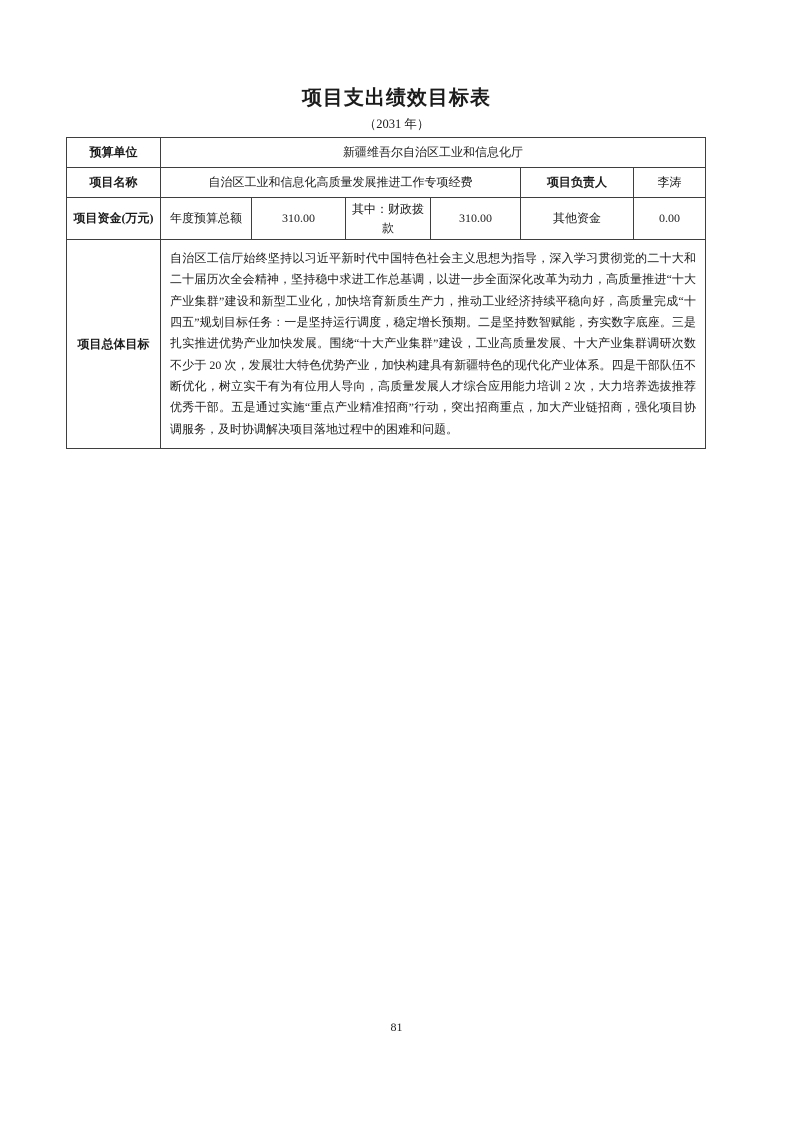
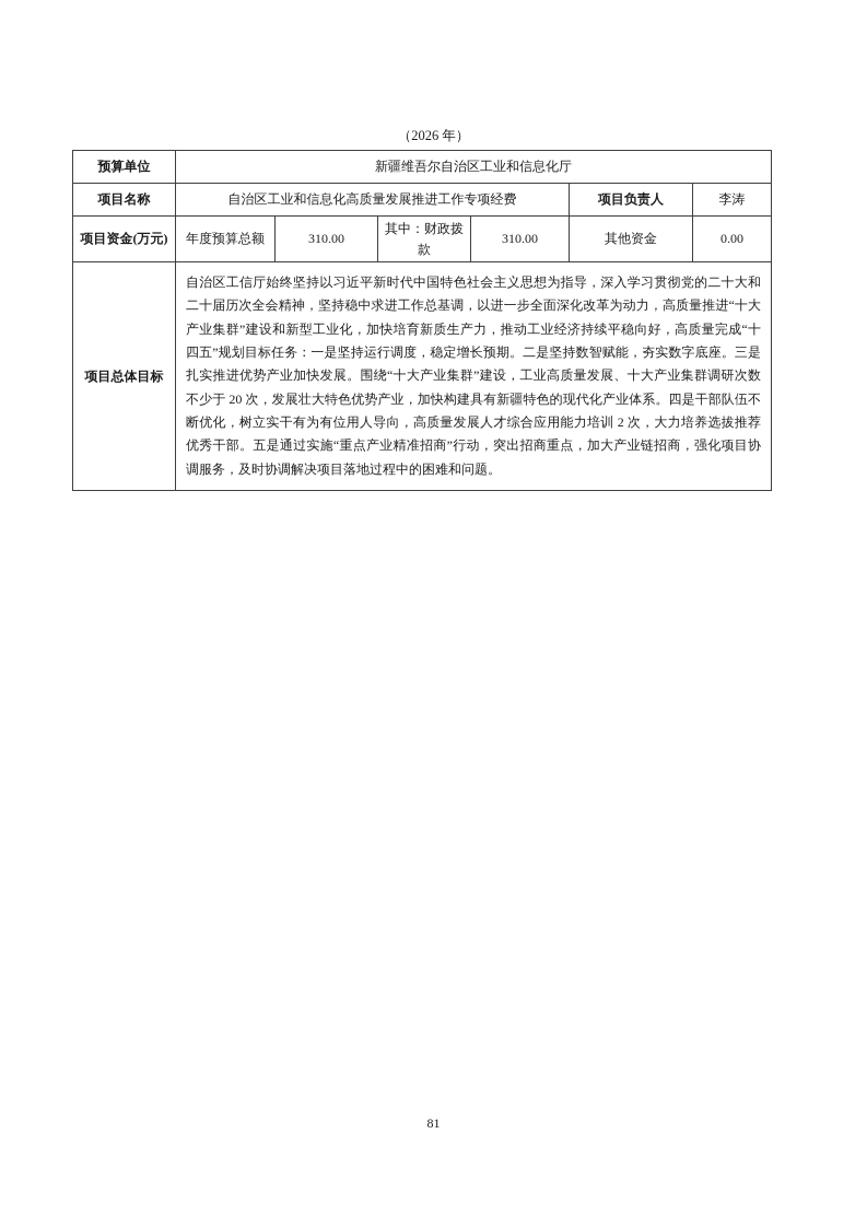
- 项目支出绩效目标表
- （2031 年）
+ （2026 年）
  预算单位	新疆维吾尔自治区工业和信息化厅
  项目名称	自治区工业和信息化高质量发展推进工作专项经费	项目负责人	李涛
  项目资金(万元)	年度预算总额	310.00	其中：财政拨款	310.00	其他资金	0.00
  项目总体目标	自治区工信厅始终坚持以习近平新时代中国特色社会主义思想为指导，深入学习贯彻党的二十大和二十届历次全会精神，坚持稳中求进工作总基调，以进一步全面深化改革为动力，高质量推进“十大产业集群”建设和新型工业化，加快培育新质生产力，推动工业经济持续平稳向好，高质量完成“十四五”规划目标任务：一是坚持运行调度，稳定增长预期。二是坚持数智赋能，夯实数字底座。三是扎实推进优势产业加快发展。围绕“十大产业集群”建设，工业高质量发展、十大产业集群调研次数不少于 20 次，发展壮大特色优势产业，加快构建具有新疆特色的现代化产业体系。四是干部队伍不断优化，树立实干有为有位用人导向，高质量发展人才综合应用能力培训 2 次，大力培养选拔推荐优秀干部。五是通过实施“重点产业精准招商”行动，突出招商重点，加大产业链招商，强化项目协调服务，及时协调解决项目落地过程中的困难和问题。
  81
